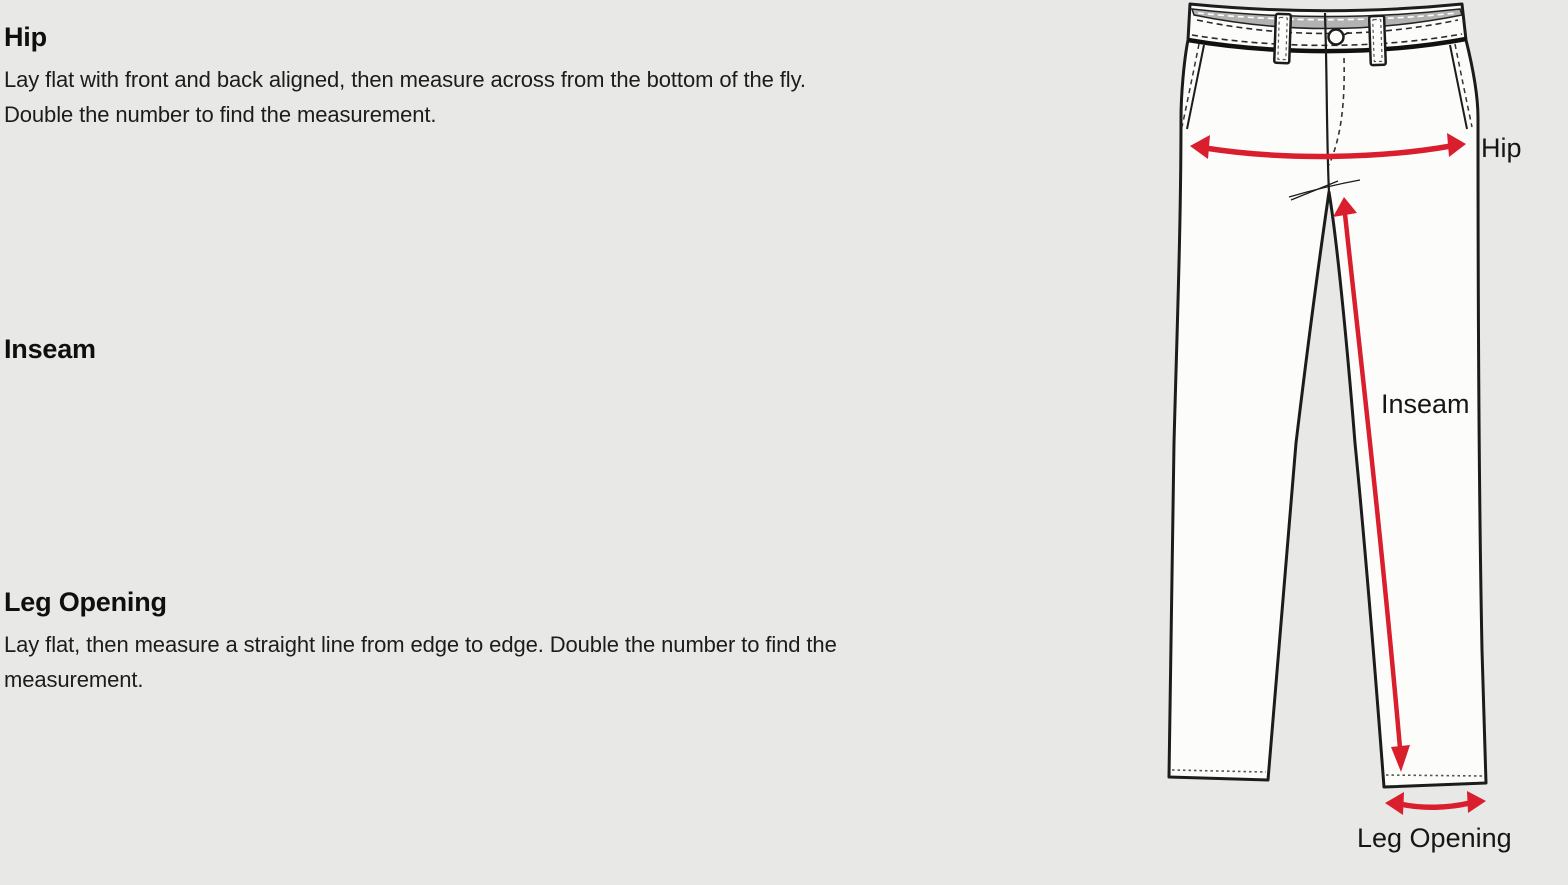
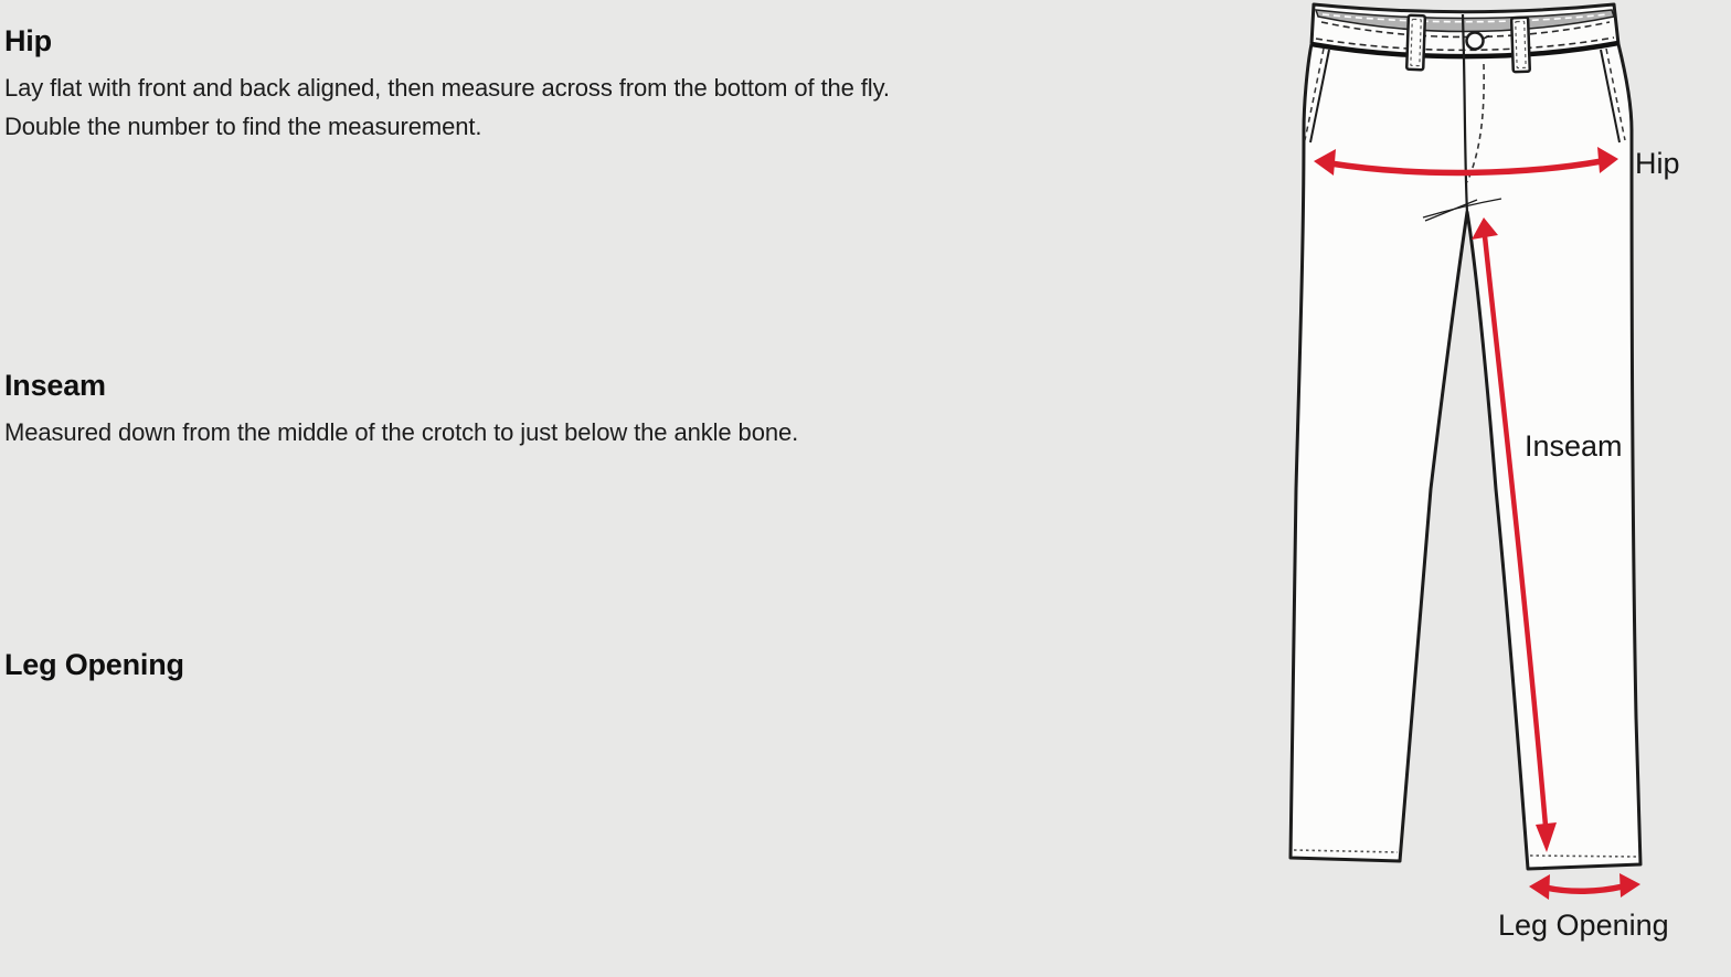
  Hip
  Lay flat with front and back aligned, then measure across from the bottom of the fly.
  Double the number to find the measurement.
  Inseam
+ Measured down from the middle of the crotch to just below the ankle bone.
  Leg Opening
- Lay flat, then measure a straight line from edge to edge. Double the number to find the
- measurement.
  Hip
  Inseam
  Leg Opening
